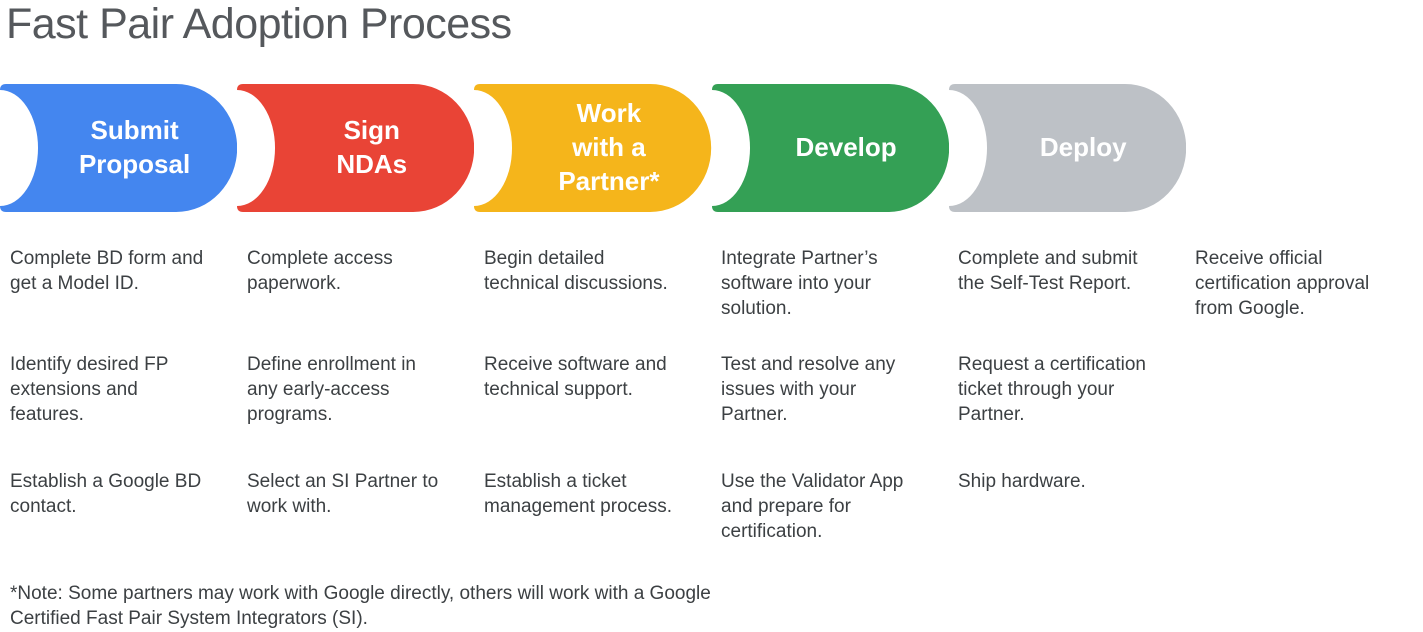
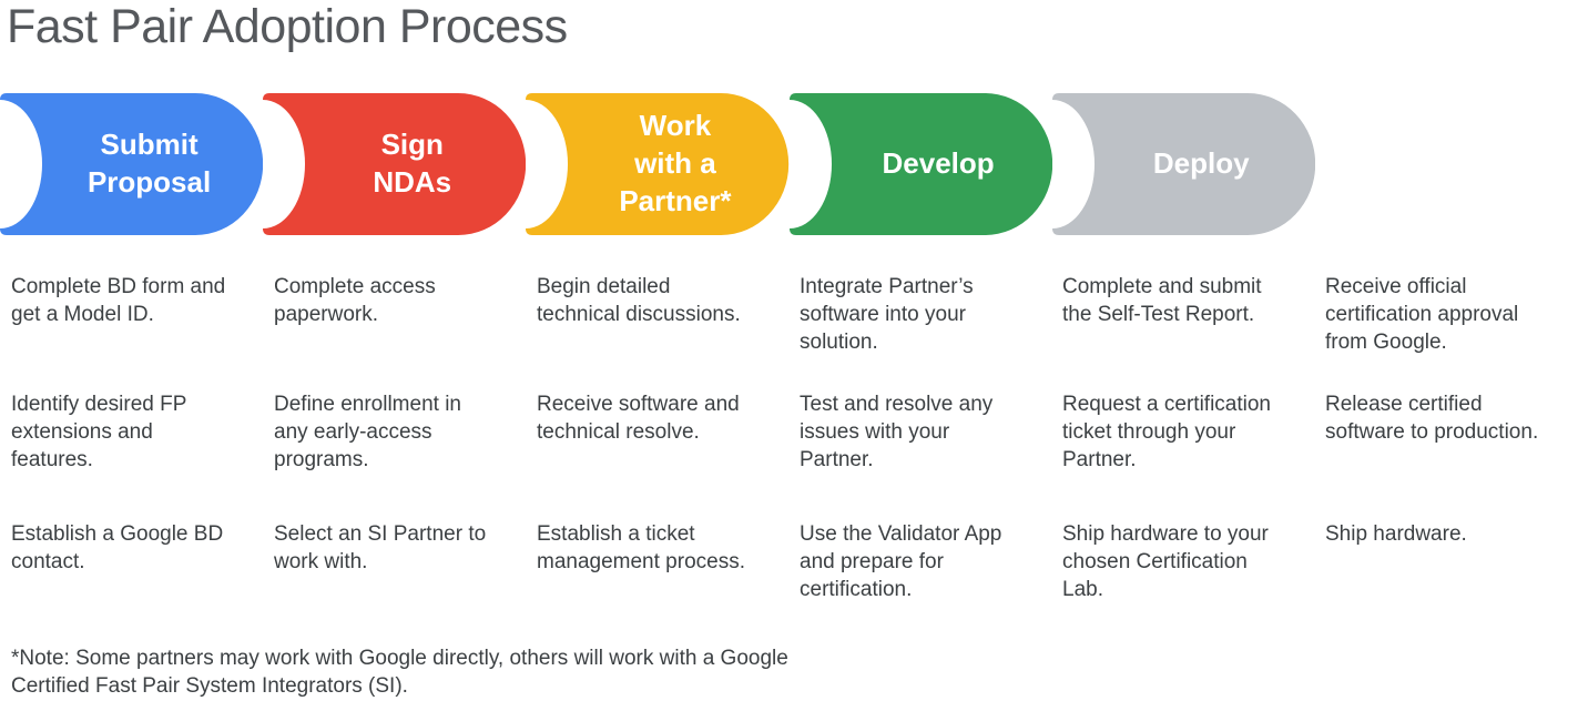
  Fast Pair Adoption Process
  Submit
  Proposal
  Sign
  NDAs
  Work
  with a
  Partner*
  Develop
  Deploy
  Complete BD form and get a Model ID.
  Complete access paperwork.
  Begin detailed technical discussions.
  Integrate Partner’s software into your solution.
  Complete and submit the Self-Test Report.
  Receive official certification approval from Google.
  Identify desired FP extensions and features.
  Define enrollment in any early-access programs.
- Receive software and technical support.
+ Receive software and technical resolve.
  Test and resolve any issues with your Partner.
  Request a certification ticket through your Partner.
+ Release certified software to production.
  Establish a Google BD contact.
  Select an SI Partner to work with.
  Establish a ticket management process.
  Use the Validator App and prepare for certification.
+ Ship hardware to your chosen Certification Lab.
  Ship hardware.
  *Note: Some partners may work with Google directly, others will work with a Google Certified Fast Pair System Integrators (SI).
